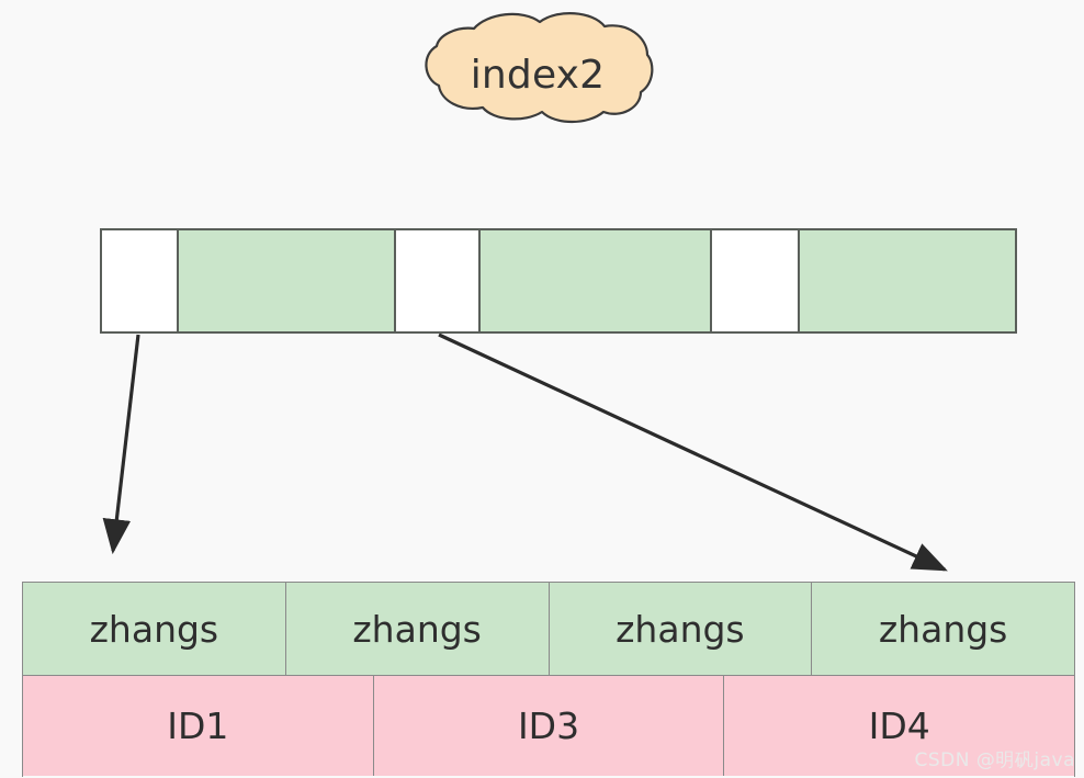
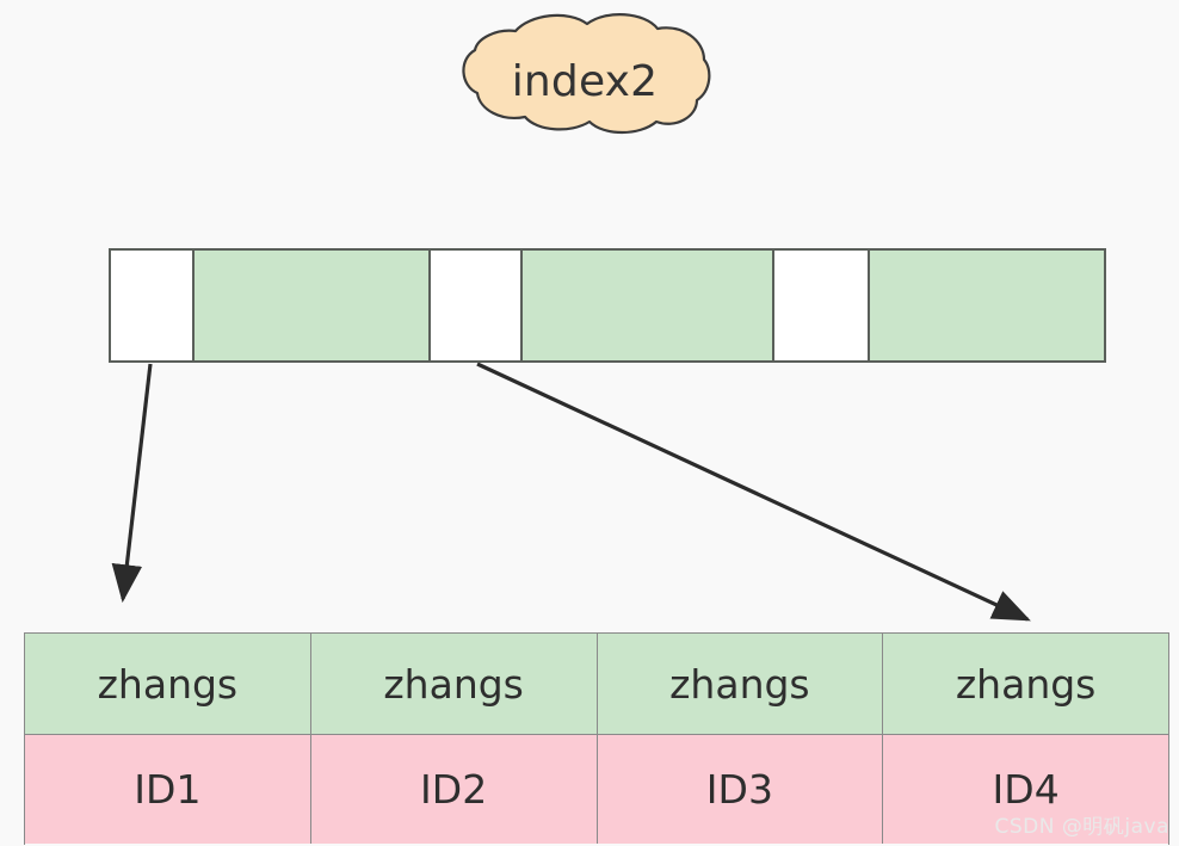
  index2
  zhangs
  zhangs
  zhangs
  zhangs
  ID1
+ ID2
  ID3
  ID4
  CSDN @明矾java
